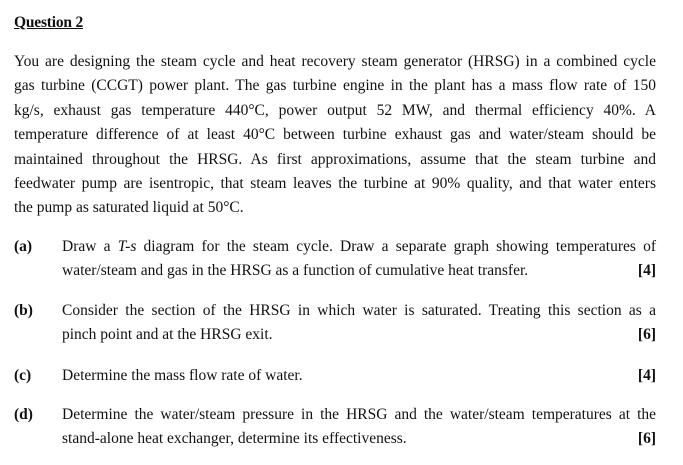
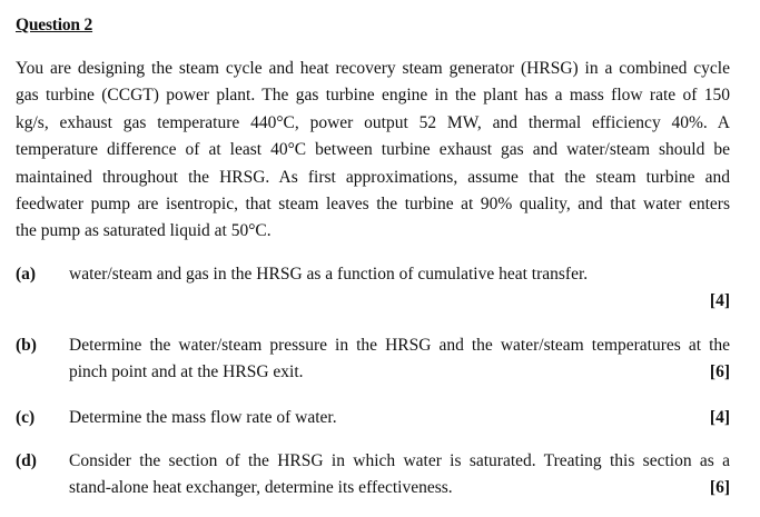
  Question 2
  You are designing the steam cycle and heat recovery steam generator (HRSG) in a combined cycle
  gas turbine (CCGT) power plant. The gas turbine engine in the plant has a mass flow rate of 150
  kg/s, exhaust gas temperature 440°C, power output 52 MW, and thermal efficiency 40%. A
  temperature difference of at least 40°C between turbine exhaust gas and water/steam should be
  maintained throughout the HRSG. As first approximations, assume that the steam turbine and
  feedwater pump are isentropic, that steam leaves the turbine at 90% quality, and that water enters
  the pump as saturated liquid at 50°C.
  (a)
- Draw a T-s diagram for the steam cycle. Draw a separate graph showing temperatures of
  water/steam and gas in the HRSG as a function of cumulative heat transfer.
  [4]
  (b)
- Consider the section of the HRSG in which water is saturated. Treating this section as a
+ Determine the water/steam pressure in the HRSG and the water/steam temperatures at the
  pinch point and at the HRSG exit.
  [6]
  (c)
  Determine the mass flow rate of water.
  [4]
  (d)
- Determine the water/steam pressure in the HRSG and the water/steam temperatures at the
+ Consider the section of the HRSG in which water is saturated. Treating this section as a
  stand-alone heat exchanger, determine its effectiveness.
  [6]
